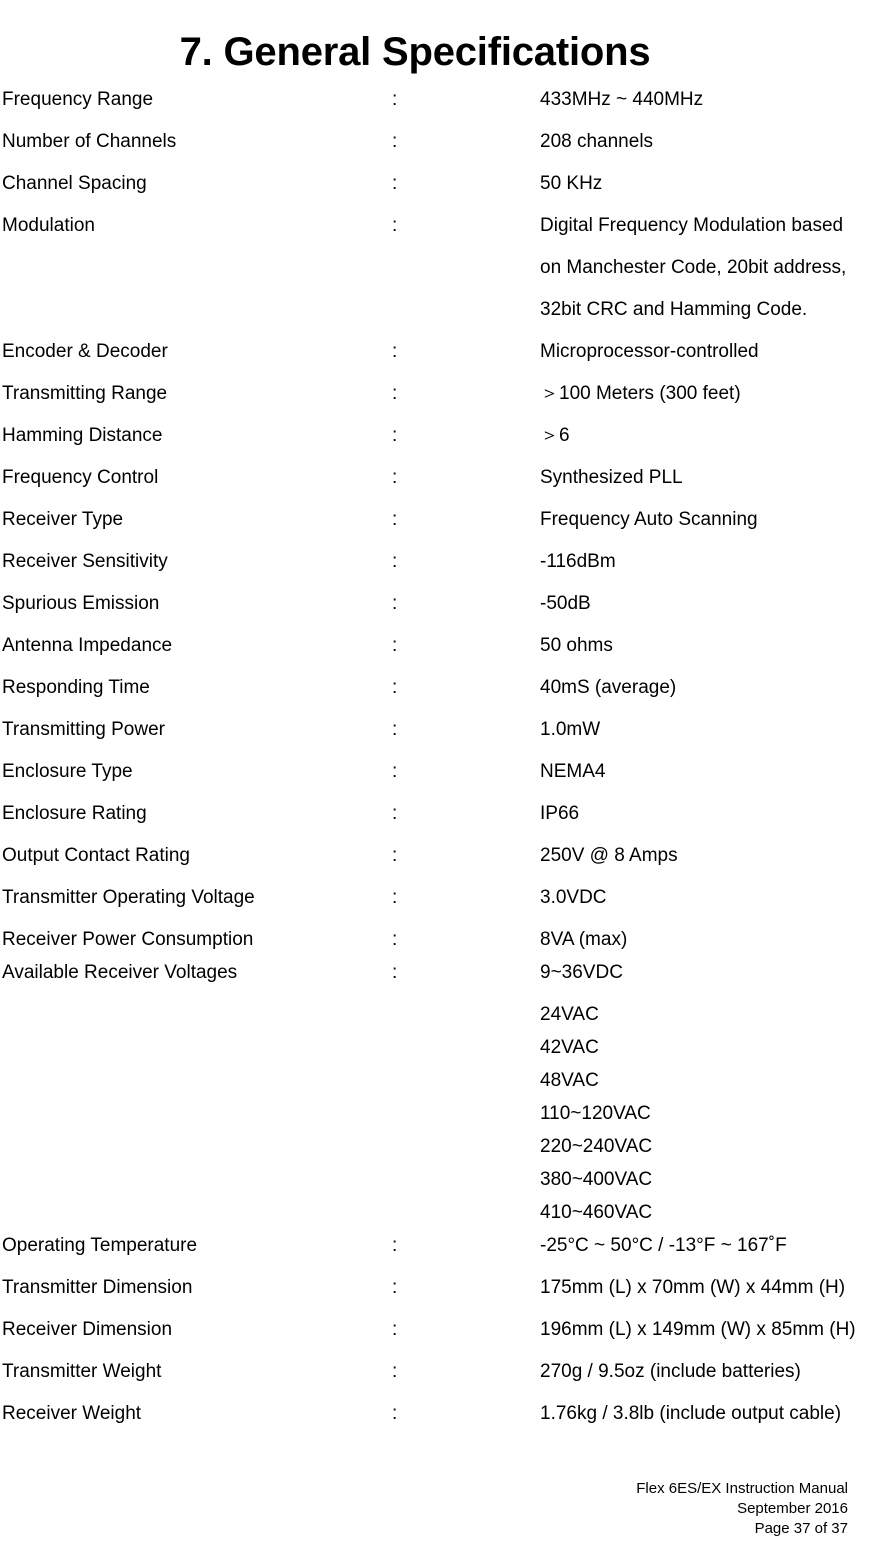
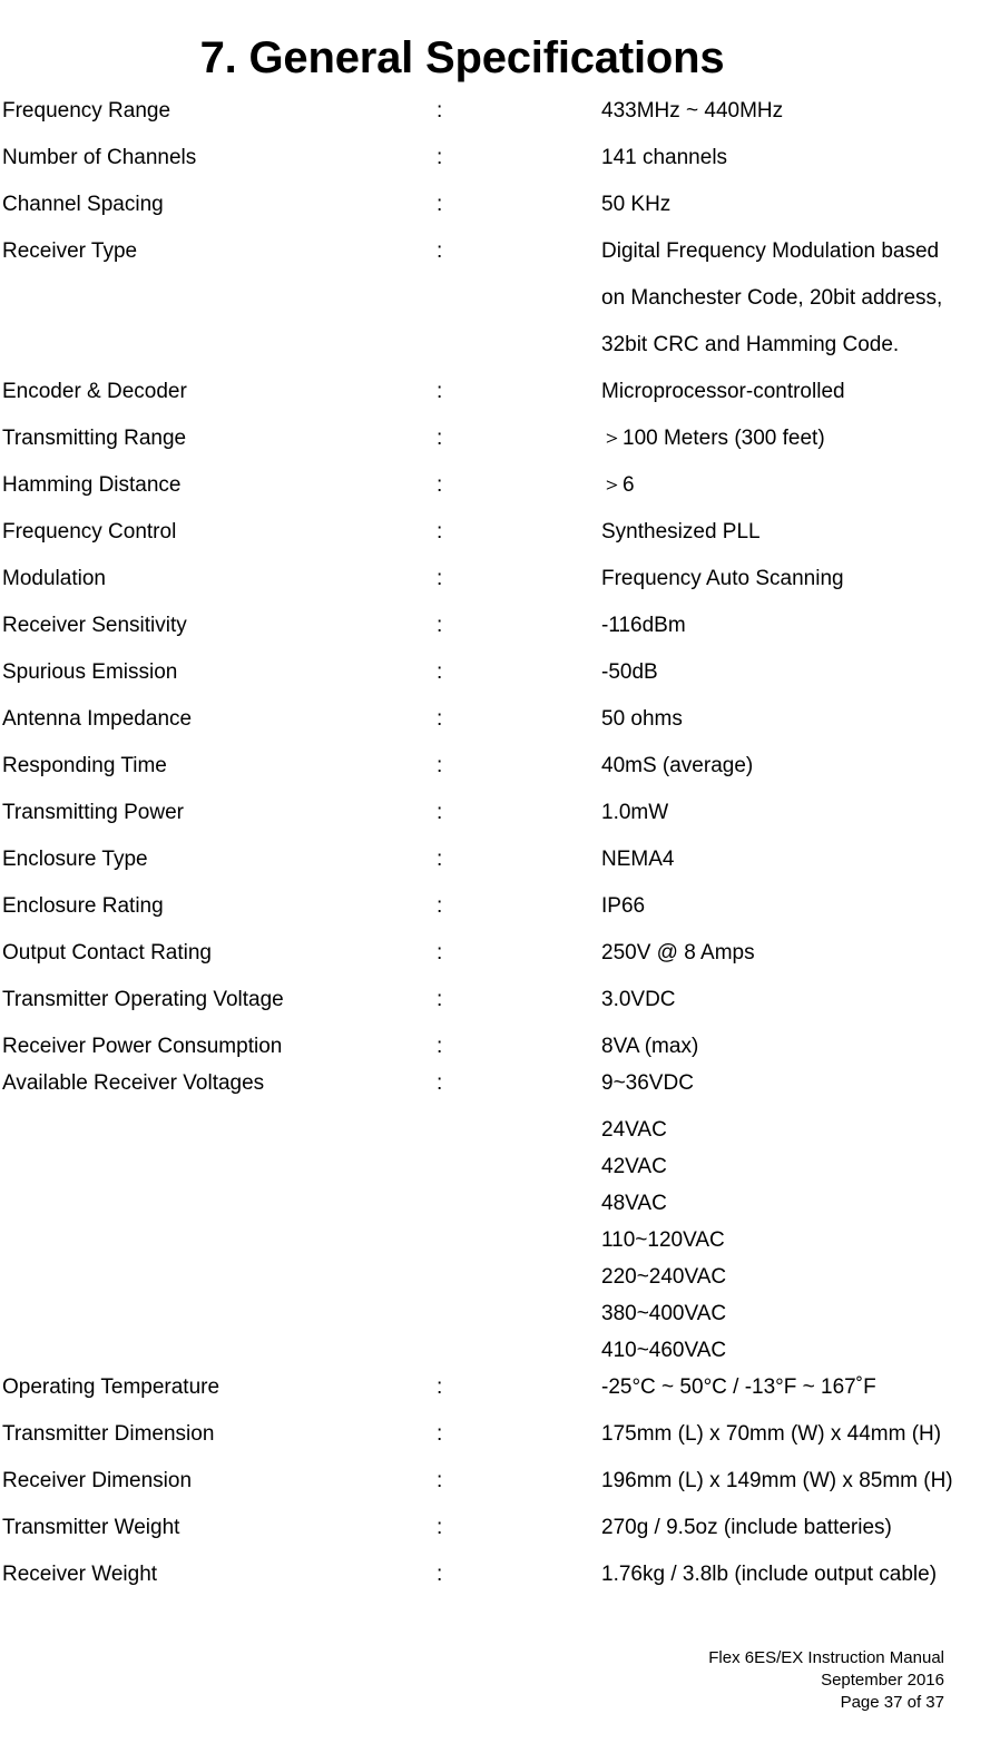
  7. General Specifications
  Frequency Range
  :
  433MHz ~ 440MHz
  Number of Channels
  :
- 208 channels
+ 141 channels
  Channel Spacing
  :
  50 KHz
- Modulation
+ Receiver Type
  :
  Digital Frequency Modulation based
  on Manchester Code, 20bit address,
  32bit CRC and Hamming Code.
  Encoder & Decoder
  :
  Microprocessor-controlled
  Transmitting Range
  :
  ＞100 Meters (300 feet)
  Hamming Distance
  :
  ＞6
  Frequency Control
  :
  Synthesized PLL
- Receiver Type
+ Modulation
  :
  Frequency Auto Scanning
  Receiver Sensitivity
  :
  -116dBm
  Spurious Emission
  :
  -50dB
  Antenna Impedance
  :
  50 ohms
  Responding Time
  :
  40mS (average)
  Transmitting Power
  :
  1.0mW
  Enclosure Type
  :
  NEMA4
  Enclosure Rating
  :
  IP66
  Output Contact Rating
  :
  250V @ 8 Amps
  Transmitter Operating Voltage
  :
  3.0VDC
  Receiver Power Consumption
  :
  8VA (max)
  Available Receiver Voltages
  :
  9~36VDC
  24VAC
  42VAC
  48VAC
  110~120VAC
  220~240VAC
  380~400VAC
  410~460VAC
  Operating Temperature
  :
  -25°C ~ 50°C / -13°F ~ 167˚F
  Transmitter Dimension
  :
  175mm (L) x 70mm (W) x 44mm (H)
  Receiver Dimension
  :
  196mm (L) x 149mm (W) x 85mm (H)
  Transmitter Weight
  :
  270g / 9.5oz (include batteries)
  Receiver Weight
  :
  1.76kg / 3.8lb (include output cable)
  Flex 6ES/EX Instruction Manual
  September 2016
  Page 37 of 37
